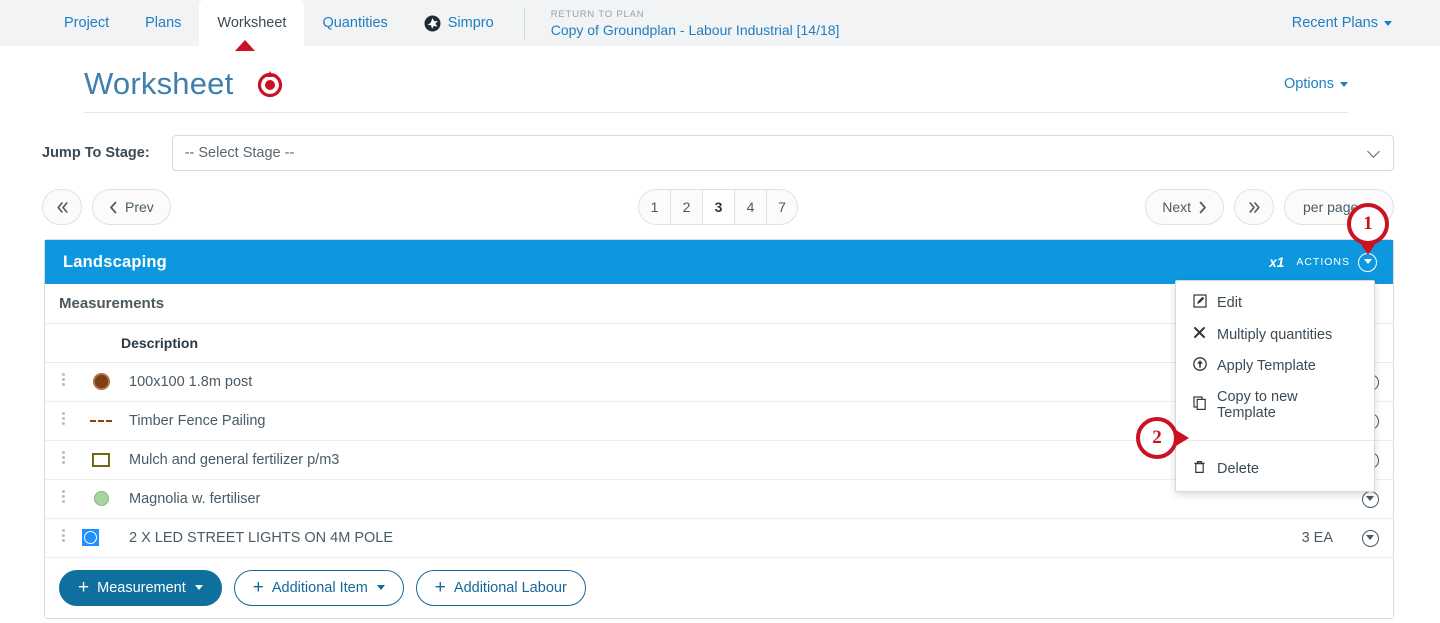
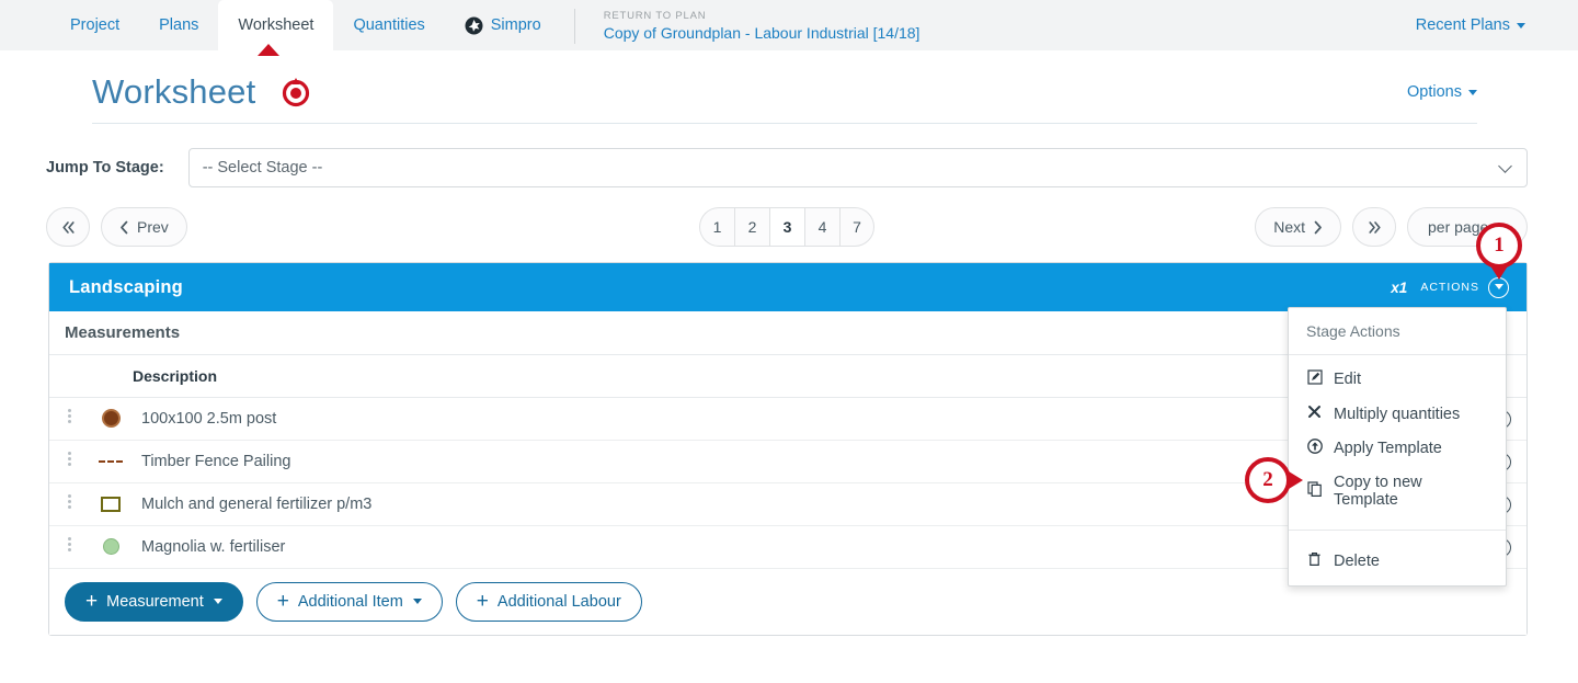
  Project
  Plans
  Worksheet
  Quantities
  Simpro
  RETURN TO PLAN
  Copy of Groundplan - Labour Industrial [14/18]
  Recent Plans
  Worksheet
  Options
  Jump To Stage:
  -- Select Stage --
  Prev
  1
  2
  3
  4
  7
  Next
  per pag
  Landscaping
  x1
  ACTIONS
  Measurements
  		Description
- 		100x100 1.8m post
+ 		100x100 2.5m post
  		Timber Fence Pailing
  		Mulch and general fertilizer p/m3
  		Magnolia w. fertiliser
- 		2 X LED STREET LIGHTS ON 4M POLE	3 EA
  +
  Measurement
  +
  Additional Item
  +
  Additional Labour
+ Stage Actions
  Edit
  Multiply quantities
  Apply Template
  Copy to new Template
  Delete
  1
  2
